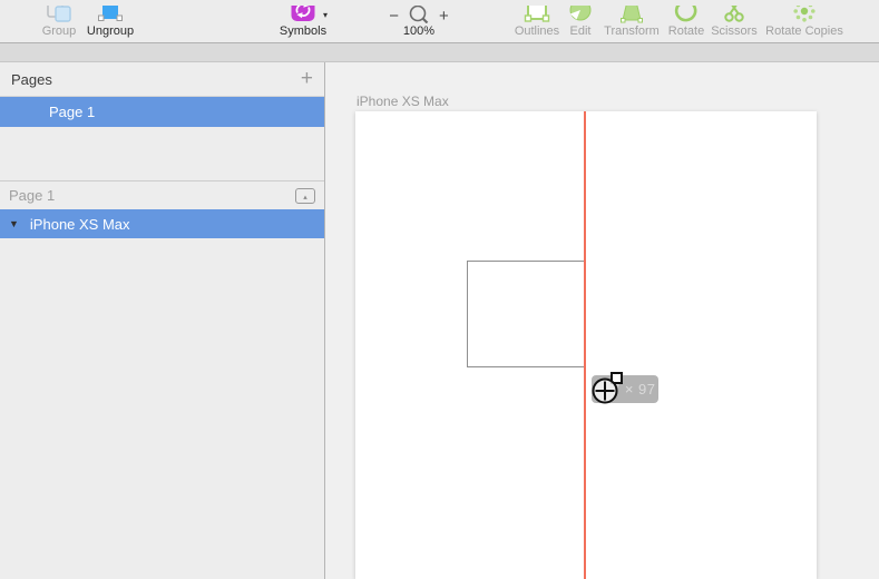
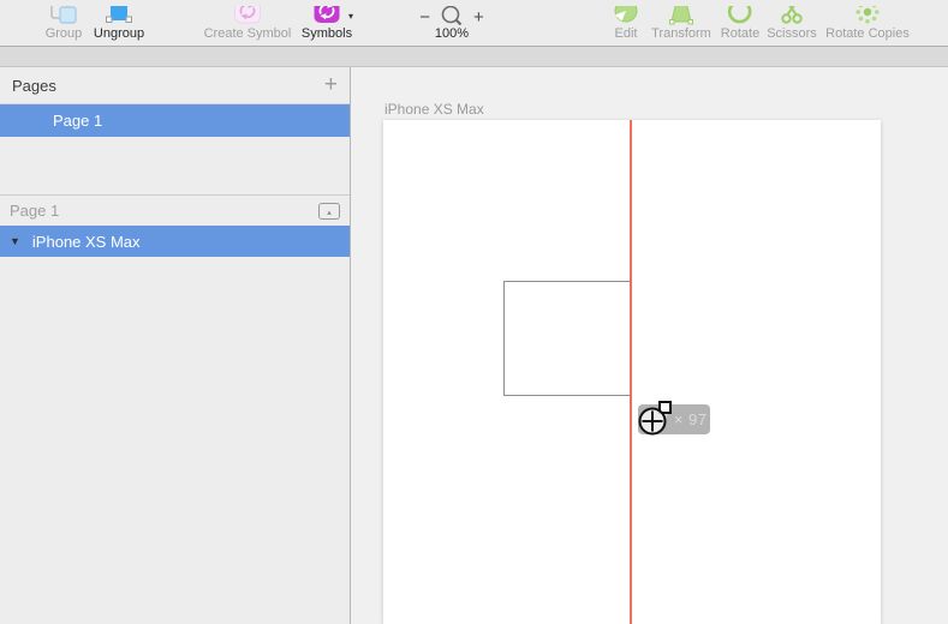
  Group
  Ungroup
+ Create Symbol
  ▾
  Symbols
  −
  +
  100%
- Outlines
  Edit
  Transform
  Rotate
  Scissors
  Rotate Copies
  Pages
  +
  Page 1
  Page 1
  ▼
  iPhone XS Max
  iPhone XS Max
  7 × 97
